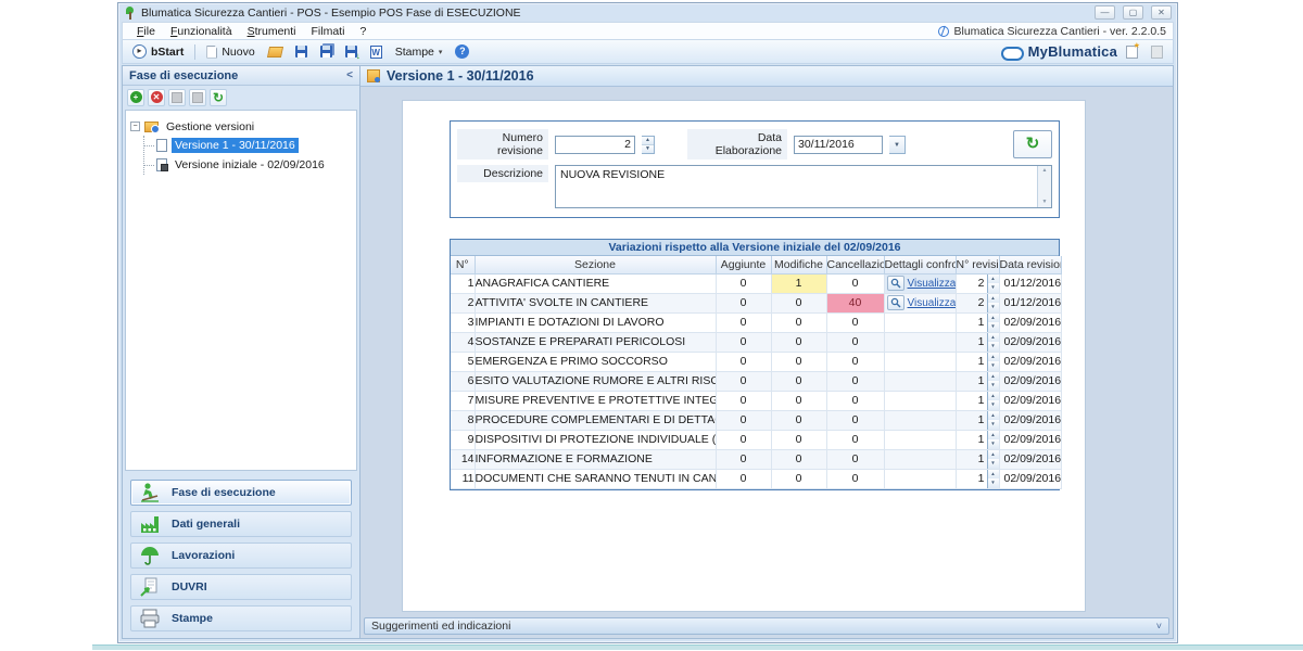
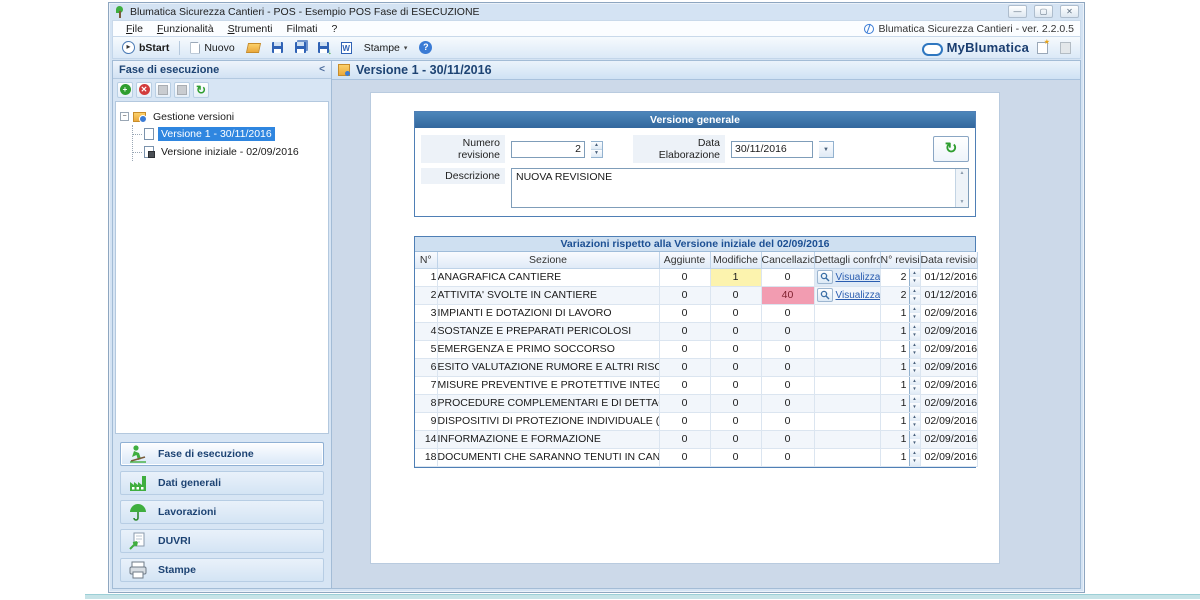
  Blumatica Sicurezza Cantieri - POS - Esempio POS Fase di ESECUZIONE
  —
  ▢
  ✕
  File
  Funzionalità
  Strumenti
  Filmati
  ?
  Blumatica Sicurezza Cantieri - ver. 2.2.0.5
  ▸
  bStart
  Nuovo
  ↓
  W
  Stampe
  ?
  MyBlumatica
  Fase di esecuzione
  <
  +
  ✕
  ↻
  Gestione versioni
  Versione 1 - 30/11/2016
  Versione iniziale - 02/09/2016
  Fase di esecuzione
  Dati generali
  Lavorazioni
  DUVRI
  Stampe
  Versione 1 - 30/11/2016
+ Versione generale
  Numero revisione
  2
  Data Elaborazione
  30/11/2016
  ↻
  Descrizione
  NUOVA REVISIONE
  Variazioni rispetto alla Versione iniziale del 02/09/2016
  N°	Sezione	Aggiunte	Modifiche	Cancellazio	Dettagli confro	N° revisi	Data revisio
  1	ANAGRAFICA CANTIERE	0	1	0	Visualizza	2	01/12/2016
  2	ATTIVITA' SVOLTE IN CANTIERE	0	0	40	Visualizza	2	01/12/2016
  3	IMPIANTI E DOTAZIONI DI LAVORO	0	0	0		1	02/09/2016
  4	SOSTANZE E PREPARATI PERICOLOSI	0	0	0		1	02/09/2016
  5	EMERGENZA E PRIMO SOCCORSO	0	0	0		1	02/09/2016
  6	ESITO VALUTAZIONE RUMORE E ALTRI RISC	0	0	0		1	02/09/2016
  7	MISURE PREVENTIVE E PROTETTIVE INTEG	0	0	0		1	02/09/2016
  8	PROCEDURE COMPLEMENTARI E DI DETTA	0	0	0		1	02/09/2016
  9	DISPOSITIVI DI PROTEZIONE INDIVIDUALE (	0	0	0		1	02/09/2016
  14	INFORMAZIONE E FORMAZIONE	0	0	0		1	02/09/2016
- 11	DOCUMENTI CHE SARANNO TENUTI IN CAN	0	0	0		1	02/09/2016
+ 18	DOCUMENTI CHE SARANNO TENUTI IN CAN	0	0	0		1	02/09/2016
- Suggerimenti ed indicazioni
- ˅
